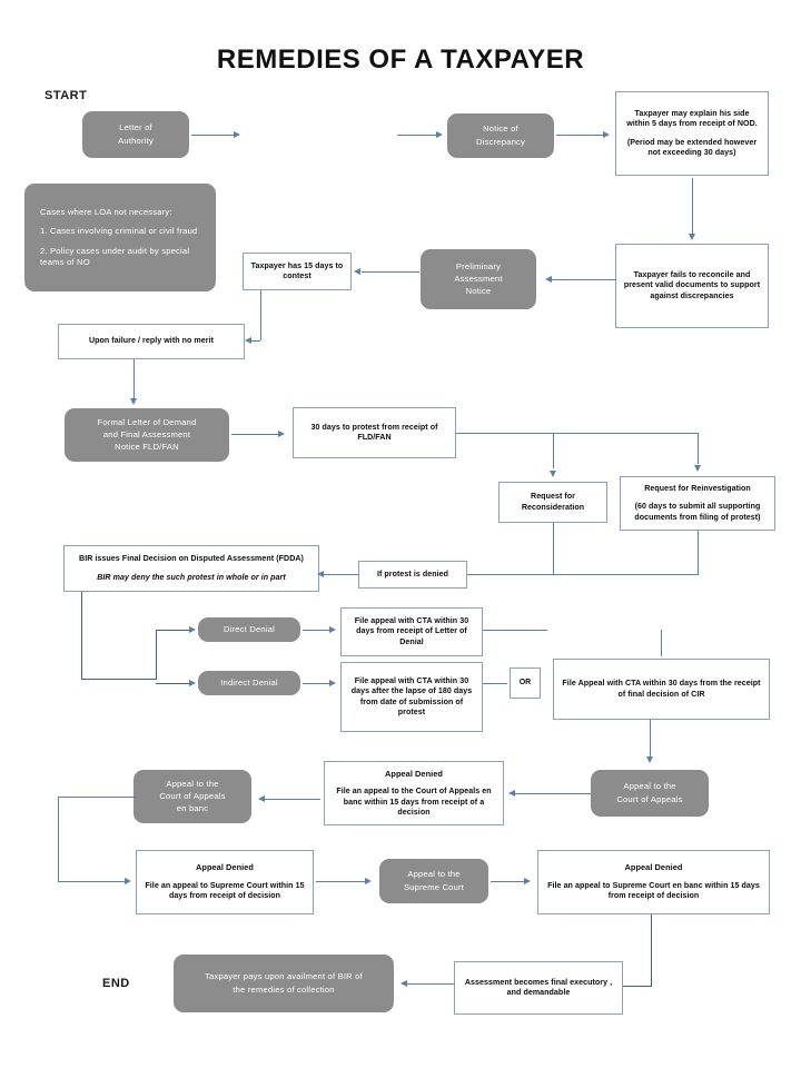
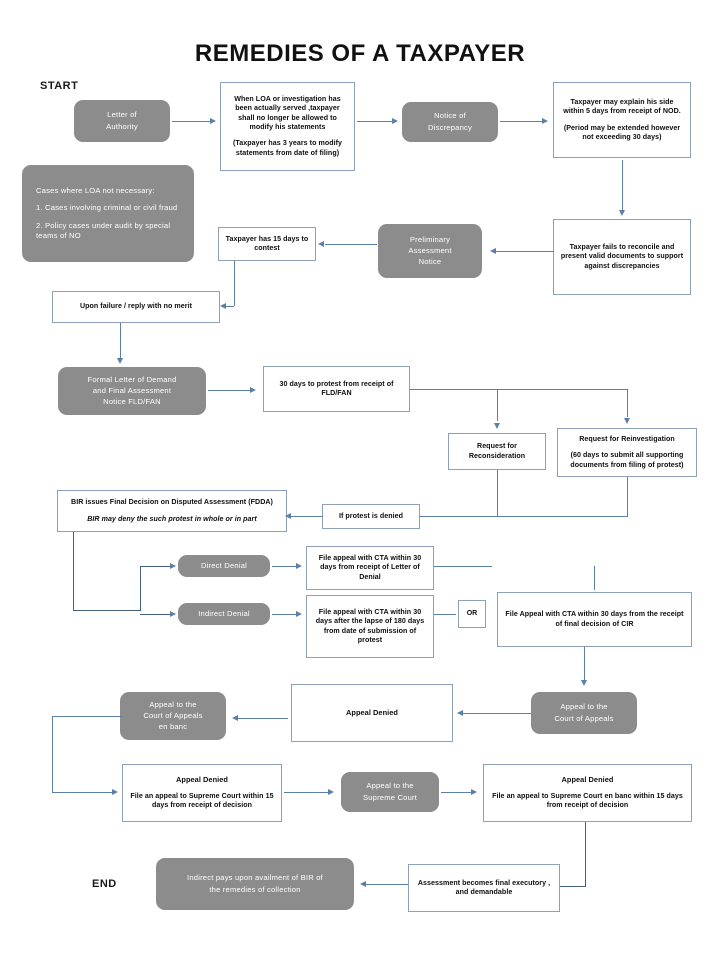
  REMEDIES OF A TAXPAYER
  START
  END
  Letter of
  Authority
+ When LOA or investigation has been actually served ,taxpayer shall no longer be allowed to modify his statements
+ (Taxpayer has 3 years to modify statements from date of filing)
  Notice of
  Discrepancy
  Taxpayer may explain his side within 5 days from receipt of NOD.
  (Period may be extended however not exceeding 30 days)
  Cases where LOA not necessary:
  1. Cases involving criminal or civil fraud
  2. Policy cases under audit by special teams of NO
  Taxpayer fails to reconcile and present valid documents to support against discrepancies
  Preliminary
  Assessment
  Notice
  Taxpayer has 15 days to contest
  Upon failure / reply with no merit
  Formal Letter of Demand
  and Final Assessment
  Notice FLD/FAN
  30 days to protest from receipt of FLD/FAN
  Request for Reconsideration
  Request for Reinvestigation
  (60 days to submit all supporting documents from filing of protest)
  BIR issues Final Decision on Disputed Assessment (FDDA)
  BIR may deny the such protest in whole or in part
  Direct Denial
  Indirect Denial
  File appeal with CTA within 30 days from receipt of Letter of Denial
  File appeal with CTA within 30 days after the lapse of 180 days from date of submission of protest
  File Appeal with CTA within 30 days from the receipt of final decision of CIR
  Appeal to the
  Court of Appeals
  Appeal Denied
- File an appeal to the Court of Appeals en banc within 15 days from receipt of a decision
  Appeal to the
  Court of Appeals
  en banc
  Appeal Denied
  File an appeal to Supreme Court within 15 days from receipt of decision
  Appeal to the
  Supreme Court
  Appeal Denied
  File an appeal to Supreme Court en banc within 15 days from receipt of decision
  Assessment becomes final executory , and demandable
- Taxpayer pays upon availment of BIR of
+ Indirect pays upon availment of BIR of
  the remedies of collection
